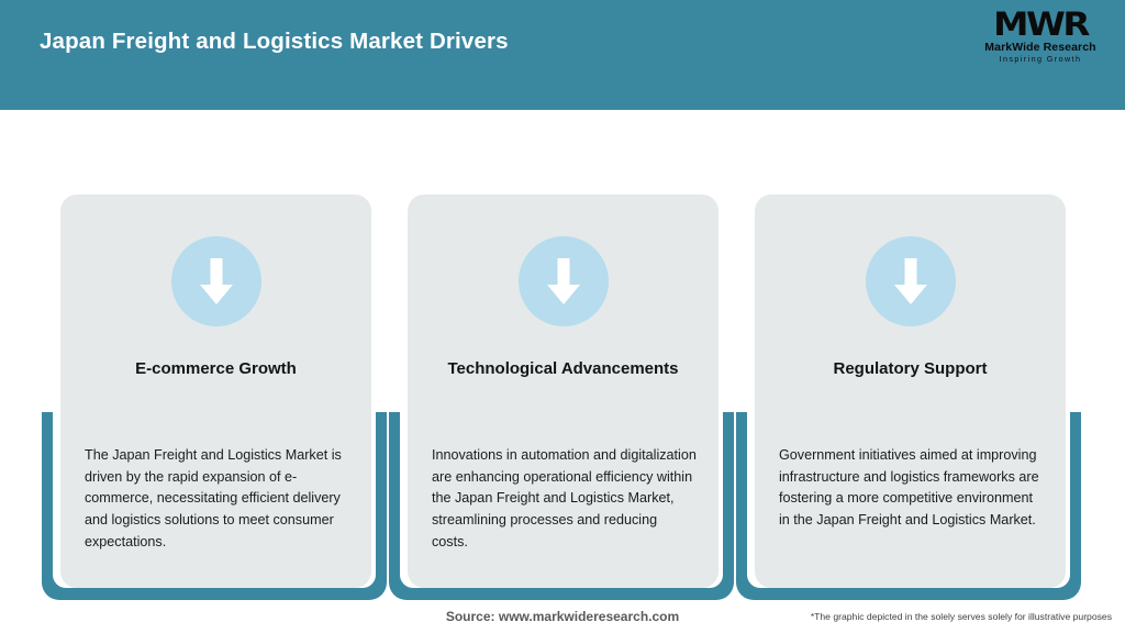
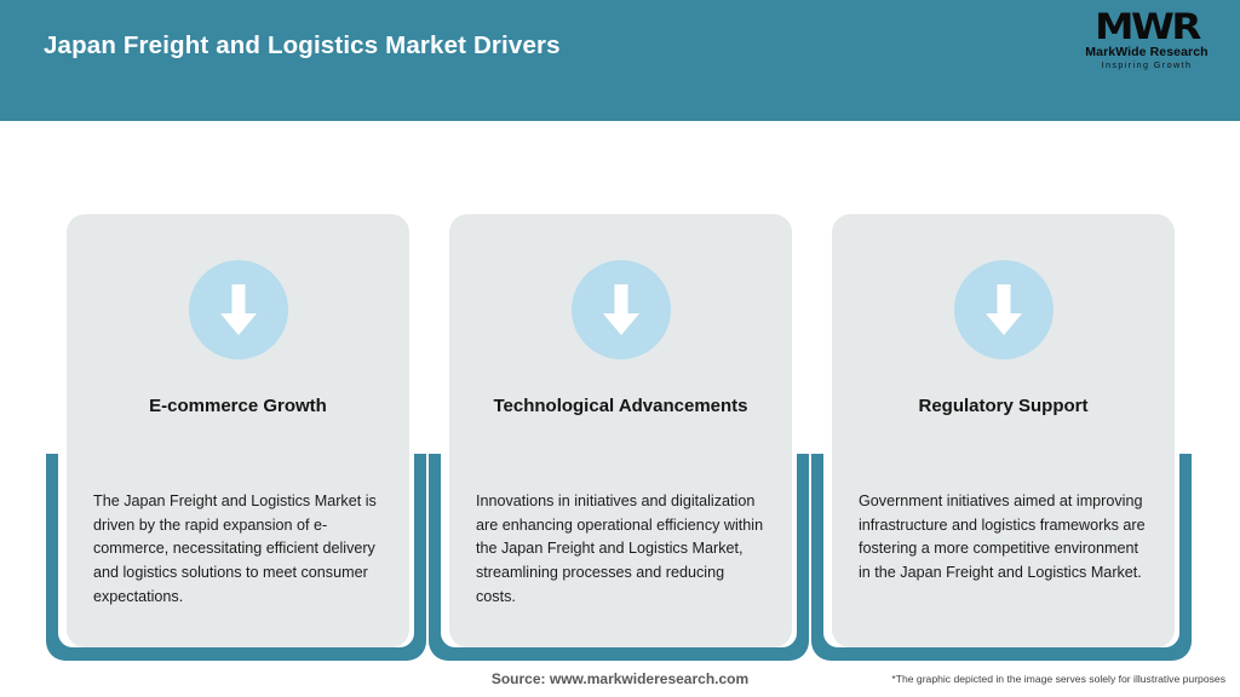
  Japan Freight and Logistics Market Drivers
  MWR
  MarkWide Research
  Inspiring Growth
  E-commerce Growth
  The Japan Freight and Logistics Market is driven by the rapid expansion of e-commerce, necessitating efficient delivery and logistics solutions to meet consumer expectations.
  Technological Advancements
- Innovations in automation and digitalization are enhancing operational efficiency within the Japan Freight and Logistics Market, streamlining processes and reducing costs.
+ Innovations in initiatives and digitalization are enhancing operational efficiency within the Japan Freight and Logistics Market, streamlining processes and reducing costs.
  Regulatory Support
  Government initiatives aimed at improving infrastructure and logistics frameworks are fostering a more competitive environment in the Japan Freight and Logistics Market.
  Source: www.markwideresearch.com
- *The graphic depicted in the solely serves solely for illustrative purposes
+ *The graphic depicted in the image serves solely for illustrative purposes
